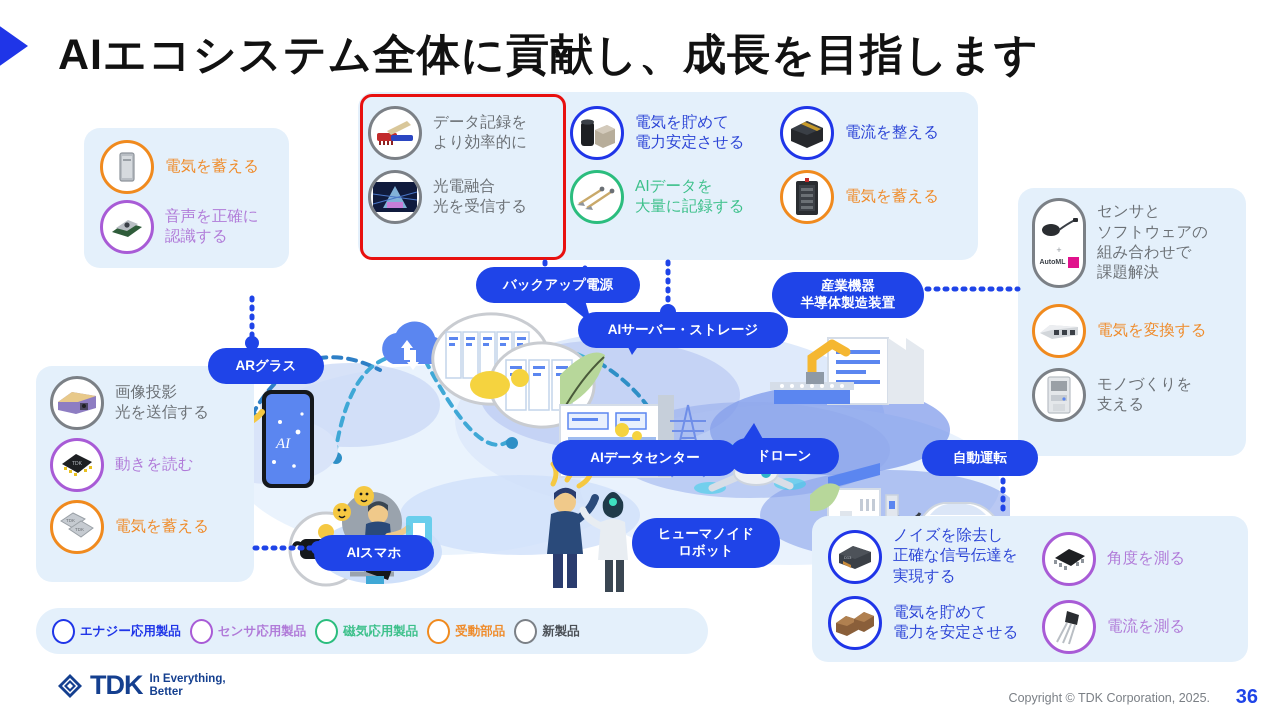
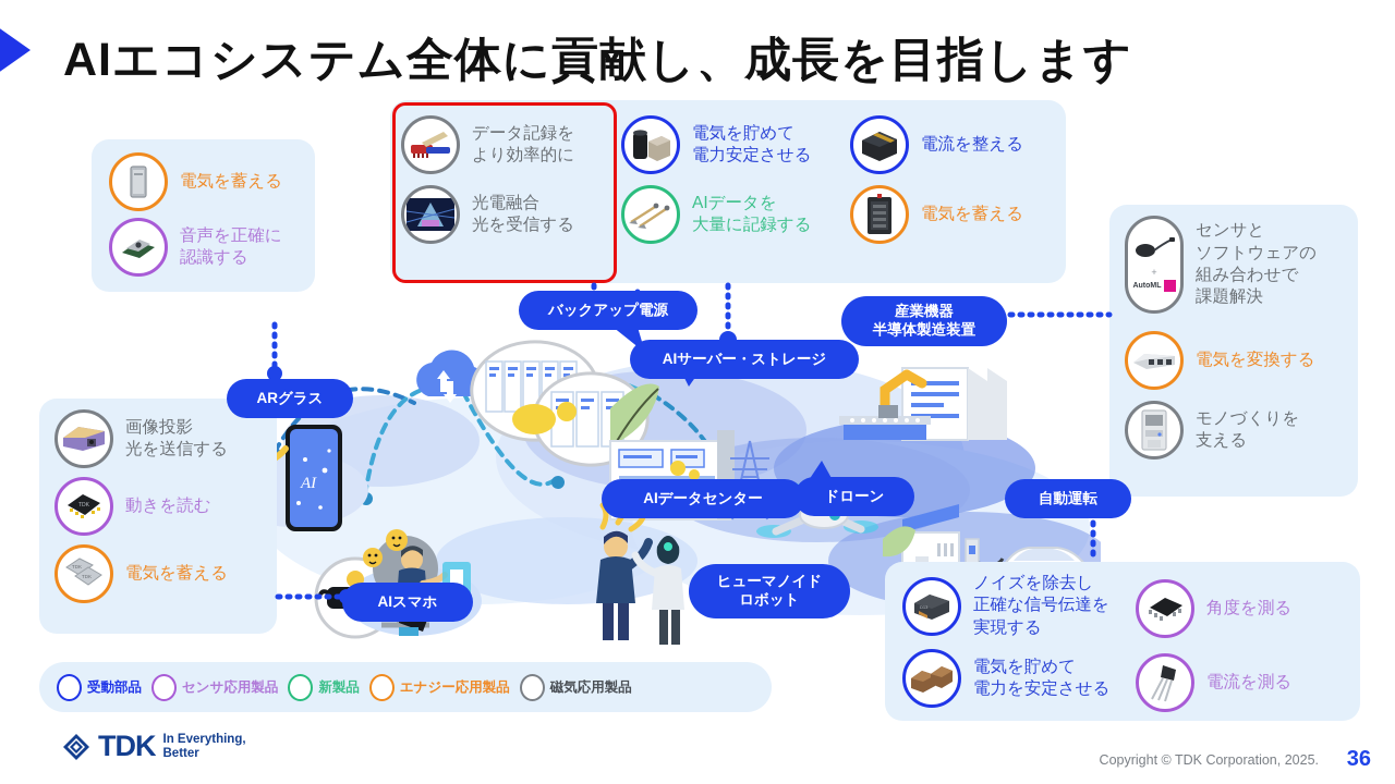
  AIエコシステム全体に貢献し、成長を目指します
  AI
  電気を蓄える
  音声を正確に
  認識する
  データ記録を
  より効率的に
  光電融合
  光を受信する
  電気を貯めて
  電力安定させる
  AIデータを
  大量に記録する
  電流を整える
  電気を蓄える
  +
  センサと
  ソフトウェアの
  組み合わせで
  課題解決
  電気を変換する
  モノづくりを
  支える
  画像投影
  光を送信する
  動きを読む
  電気を蓄える
  ノイズを除去し
  正確な信号伝達を
  実現する
  電気を貯めて
  電力を安定させる
  角度を測る
  電流を測る
  ARグラス
  バックアップ電源
  AIサーバー・ストレージ
  産業機器
  半導体製造装置
  AIデータセンター
  ドローン
  自動運転
  ヒューマノイド
  ロボット
  AIスマホ
- エナジー応用製品
+ 受動部品
  センサ応用製品
- 磁気応用製品
+ 新製品
- 受動部品
+ エナジー応用製品
- 新製品
+ 磁気応用製品
  TDK
  In Everything,
  Better
  Copyright © TDK Corporation, 2025.
  36
